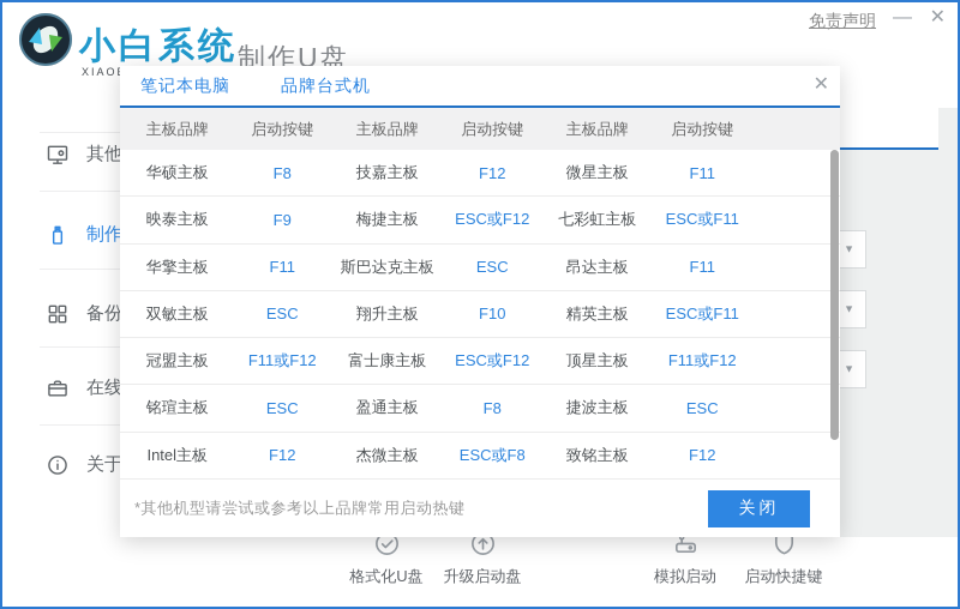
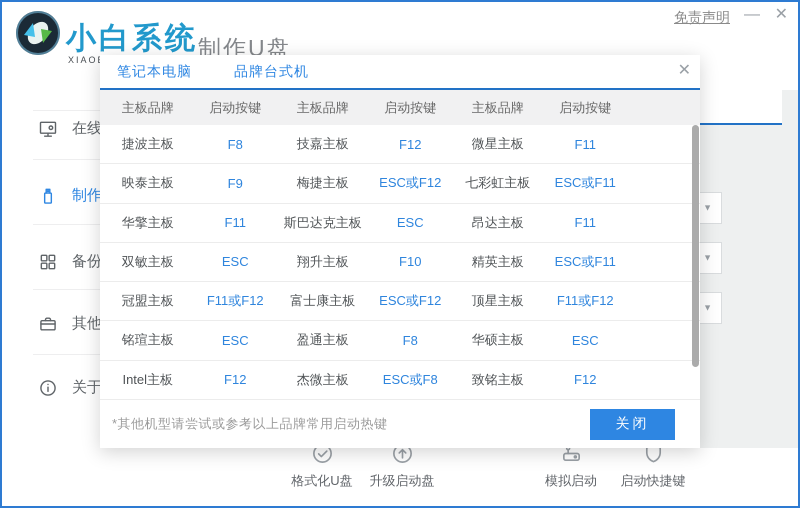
  小白系统
  制作U盘
  免责声明
  —
  ✕
- 其他
+ 在线
  制作
  备份
- 在线
+ 其他
  关于
  ▼
  ▼
  ▼
  格式化U盘
  升级启动盘
  模拟启动
  启动快捷键
  笔记本电脑
  品牌台式机
  ✕
  主板品牌
  启动按键
  主板品牌
  启动按键
  主板品牌
  启动按键
- 华硕主板
+ 捷波主板
  F8
  技嘉主板
  F12
  微星主板
  F11
  映泰主板
  F9
  梅捷主板
  ESC或F12
  七彩虹主板
  ESC或F11
  华擎主板
  F11
  斯巴达克主板
  ESC
  昂达主板
  F11
  双敏主板
  ESC
  翔升主板
  F10
  精英主板
  ESC或F11
  冠盟主板
  F11或F12
  富士康主板
  ESC或F12
  顶星主板
  F11或F12
  铭瑄主板
  ESC
  盈通主板
  F8
- 捷波主板
+ 华硕主板
  ESC
  Intel主板
  F12
  杰微主板
  ESC或F8
  致铭主板
  F12
  *其他机型请尝试或参考以上品牌常用启动热键
  关闭
